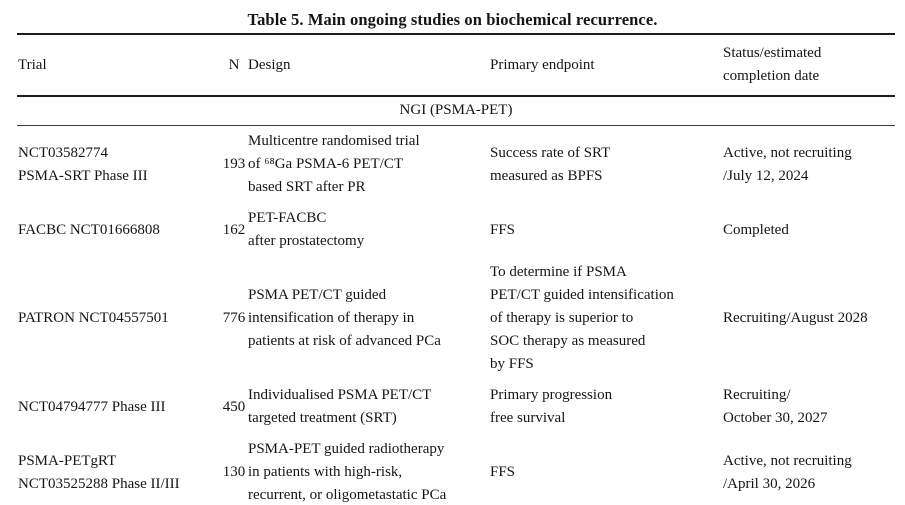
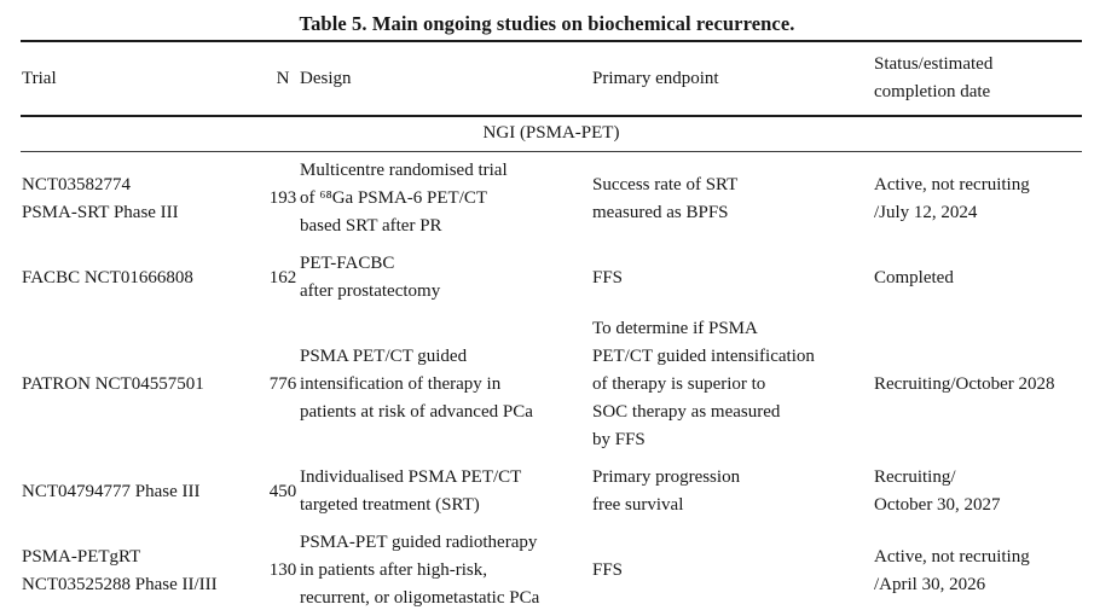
  Table 5. Main ongoing studies on biochemical recurrence.
  Trial	N	Design	Primary endpoint	Status/estimated completion date
  NGI (PSMA-PET)
  NCT03582774 PSMA-SRT Phase III	193	Multicentre randomised trial of ⁶⁸Ga PSMA-6 PET/CT based SRT after PR	Success rate of SRT measured as BPFS	Active, not recruiting /July 12, 2024
  FACBC NCT01666808	162	PET-FACBC after prostatectomy	FFS	Completed
- PATRON NCT04557501	776	PSMA PET/CT guided intensification of therapy in patients at risk of advanced PCa	To determine if PSMA PET/CT guided intensification of therapy is superior to SOC therapy as measured by FFS	Recruiting/August 2028
+ PATRON NCT04557501	776	PSMA PET/CT guided intensification of therapy in patients at risk of advanced PCa	To determine if PSMA PET/CT guided intensification of therapy is superior to SOC therapy as measured by FFS	Recruiting/October 2028
  NCT04794777 Phase III	450	Individualised PSMA PET/CT targeted treatment (SRT)	Primary progression free survival	Recruiting/ October 30, 2027
- PSMA-PETgRT NCT03525288 Phase II/III	130	PSMA-PET guided radiotherapy in patients with high-risk, recurrent, or oligometastatic PCa	FFS	Active, not recruiting /April 30, 2026
+ PSMA-PETgRT NCT03525288 Phase II/III	130	PSMA-PET guided radiotherapy in patients after high-risk, recurrent, or oligometastatic PCa	FFS	Active, not recruiting /April 30, 2026
